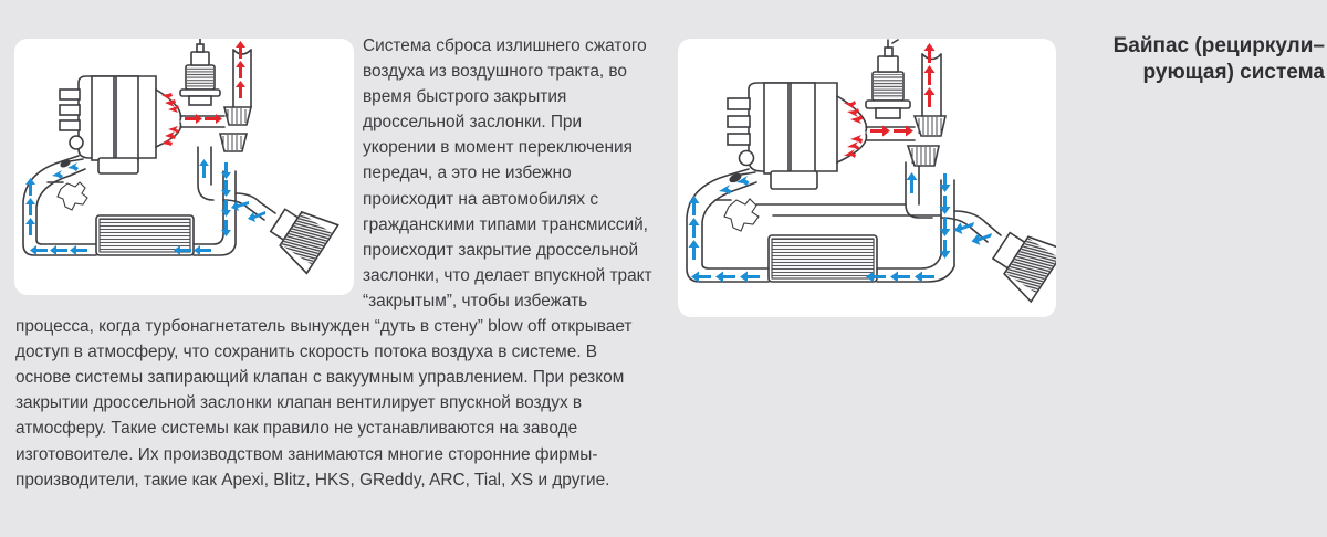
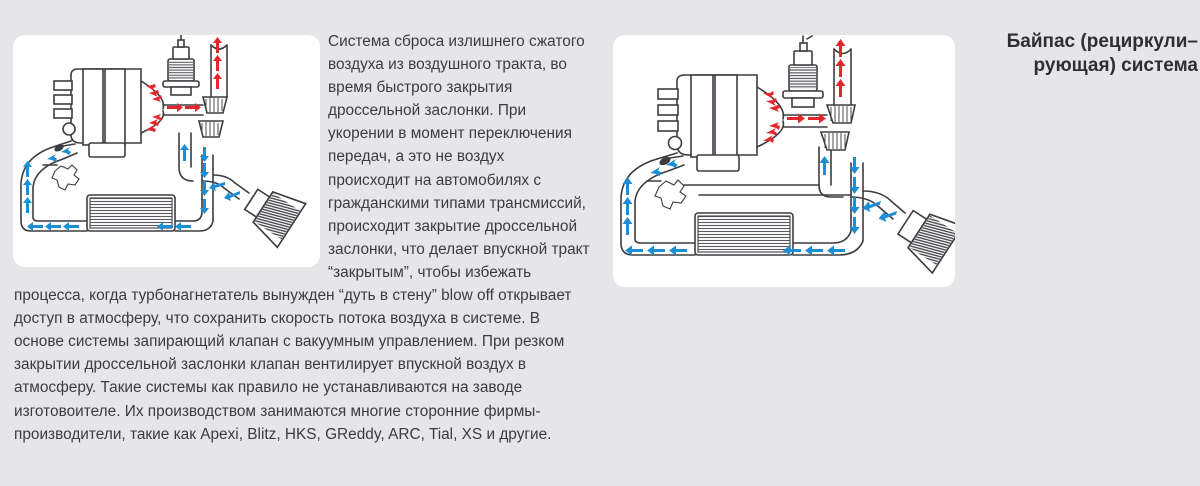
- Система сброса излишнего сжатого воздуха из воздушного тракта, во время быстрого закрытия дроссельной заслонки. При укорении в момент переключения передач, а это не избежно происходит на автомобилях с гражданскими типами трансмиссий, происходит закрытие дроссельной заслонки, что делает впускной тракт “закрытым”, чтобы избежать процесса, когда турбонагнетатель вынужден “дуть в стену” blow off открывает доступ в атмосферу, что сохранить скорость потока воздуха в системе. В основе системы запирающий клапан с вакуумным управлением. При резком закрытии дроссельной заслонки клапан вентилирует впускной воздух в атмосферу. Такие системы как правило не устанавливаются на заводе изготовоителе. Их производством занимаются многие сторонние фирмы-производители, такие как Apexi, Blitz, HKS, GReddy, ARC, Tial, XS и другие.
+ Система сброса излишнего сжатого воздуха из воздушного тракта, во время быстрого закрытия дроссельной заслонки. При укорении в момент переключения передач, а это не воздух происходит на автомобилях с гражданскими типами трансмиссий, происходит закрытие дроссельной заслонки, что делает впускной тракт “закрытым”, чтобы избежать процесса, когда турбонагнетатель вынужден “дуть в стену” blow off открывает доступ в атмосферу, что сохранить скорость потока воздуха в системе. В основе системы запирающий клапан с вакуумным управлением. При резком закрытии дроссельной заслонки клапан вентилирует впускной воздух в атмосферу. Такие системы как правило не устанавливаются на заводе изготовоителе. Их производством занимаются многие сторонние фирмы-производители, такие как Apexi, Blitz, HKS, GReddy, ARC, Tial, XS и другие.
  Байпас (рециркули– рующая) система
